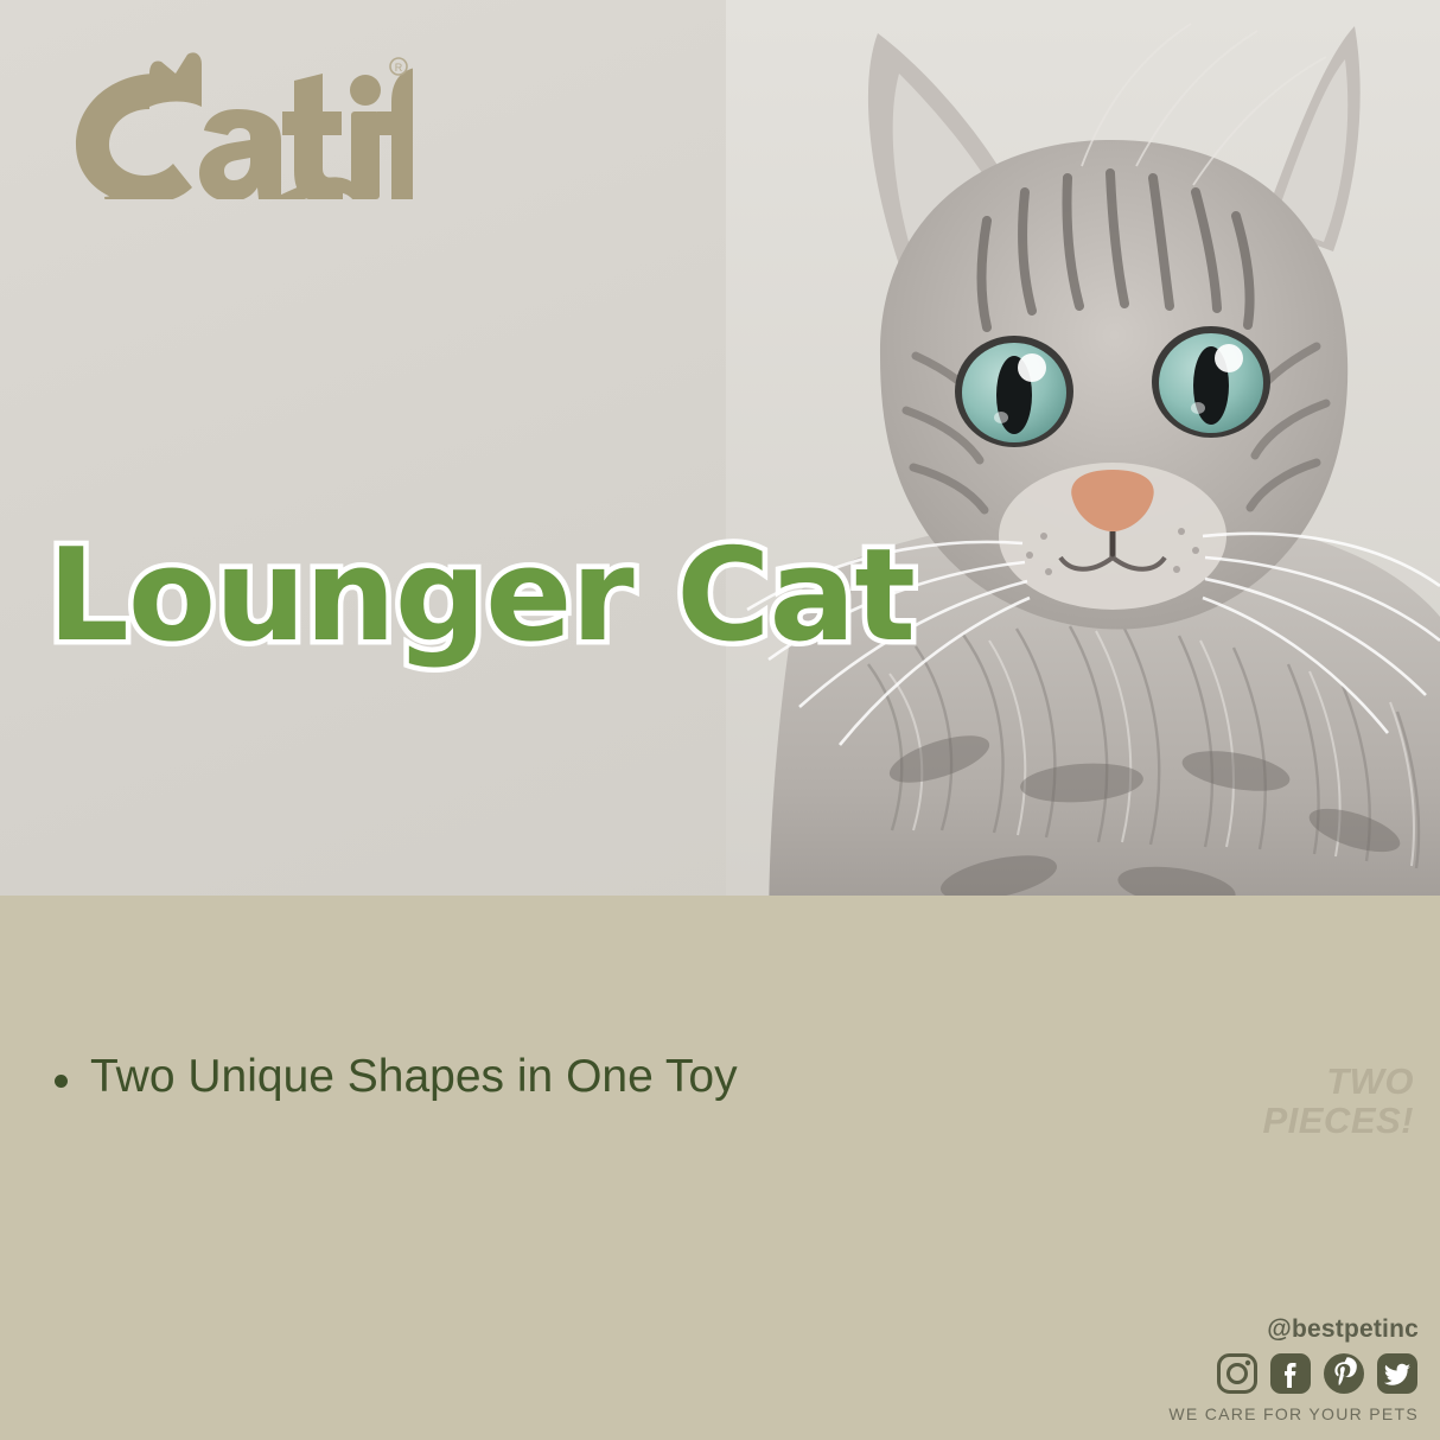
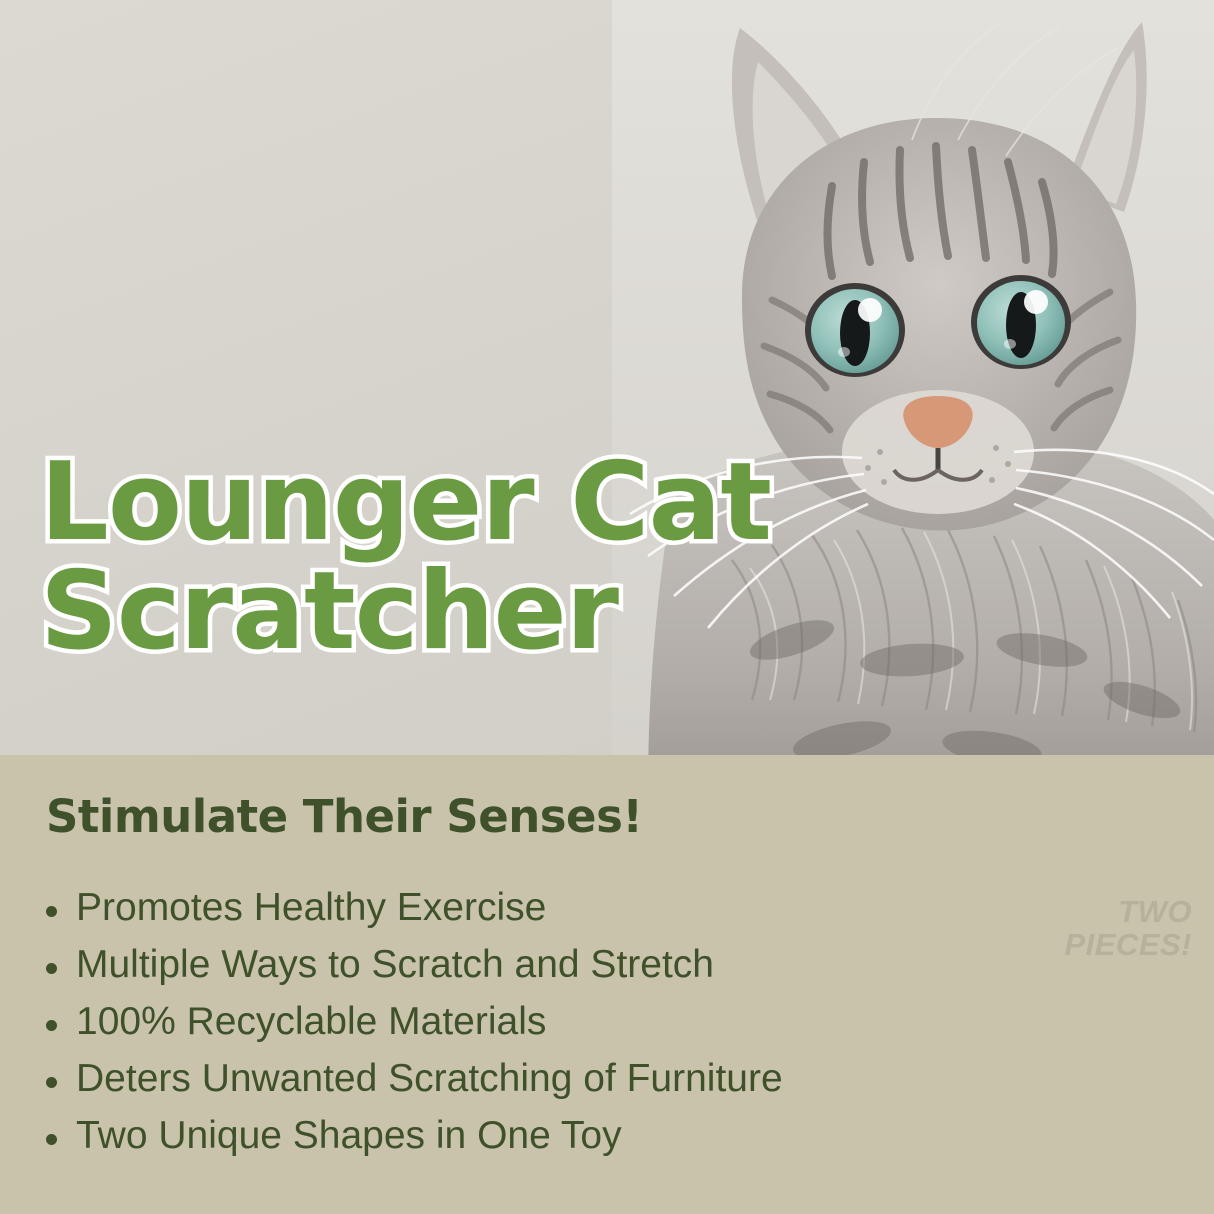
- R
  Lounger Cat
+ Scratcher
+ Stimulate Their Senses!
+ Promotes Healthy Exercise
+ Multiple Ways to Scratch and Stretch
+ 100% Recyclable Materials
+ Deters Unwanted Scratching of Furniture
  Two Unique Shapes in One Toy
- @bestpetinc
- WE CARE FOR YOUR PETS
